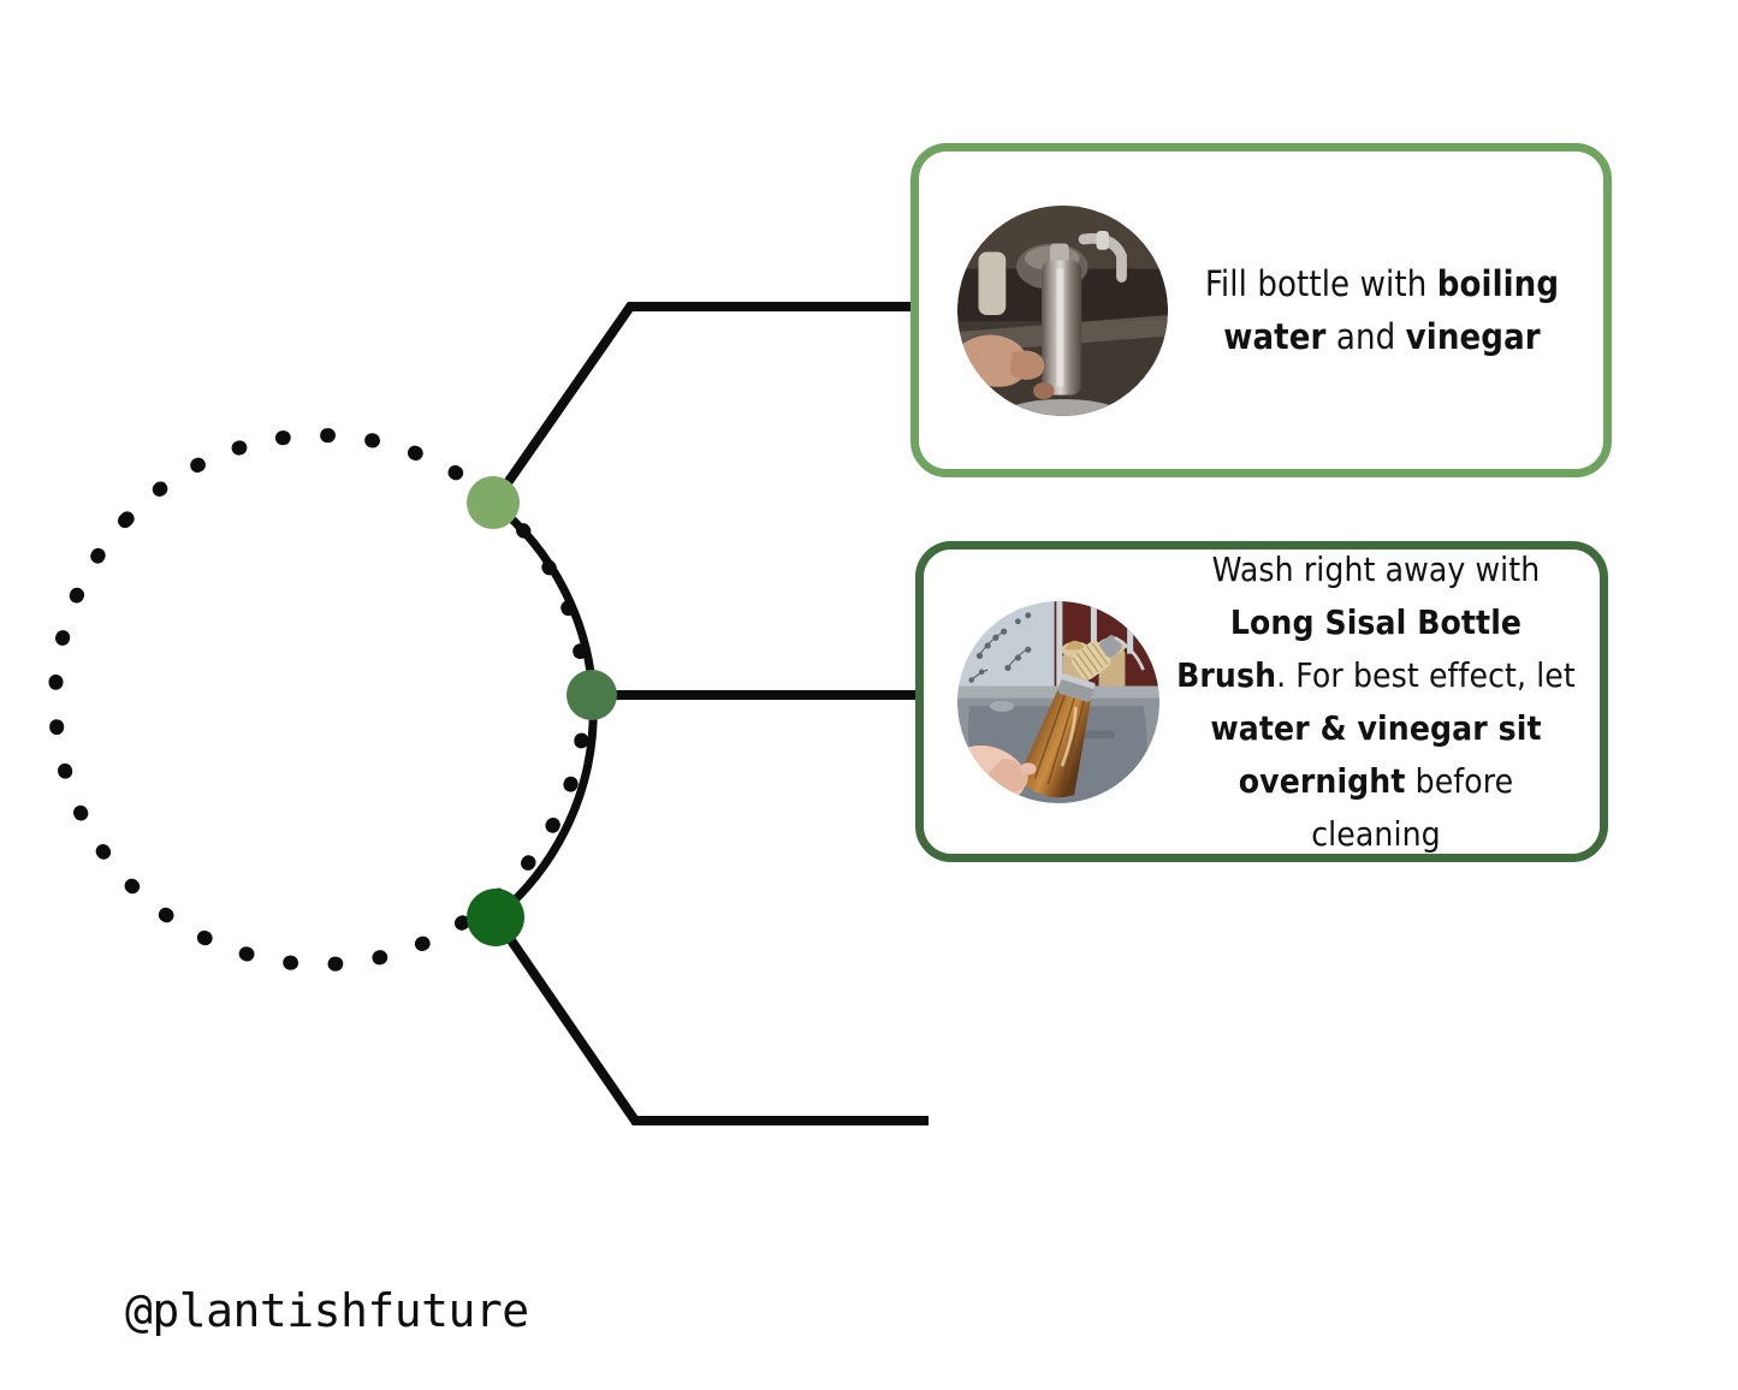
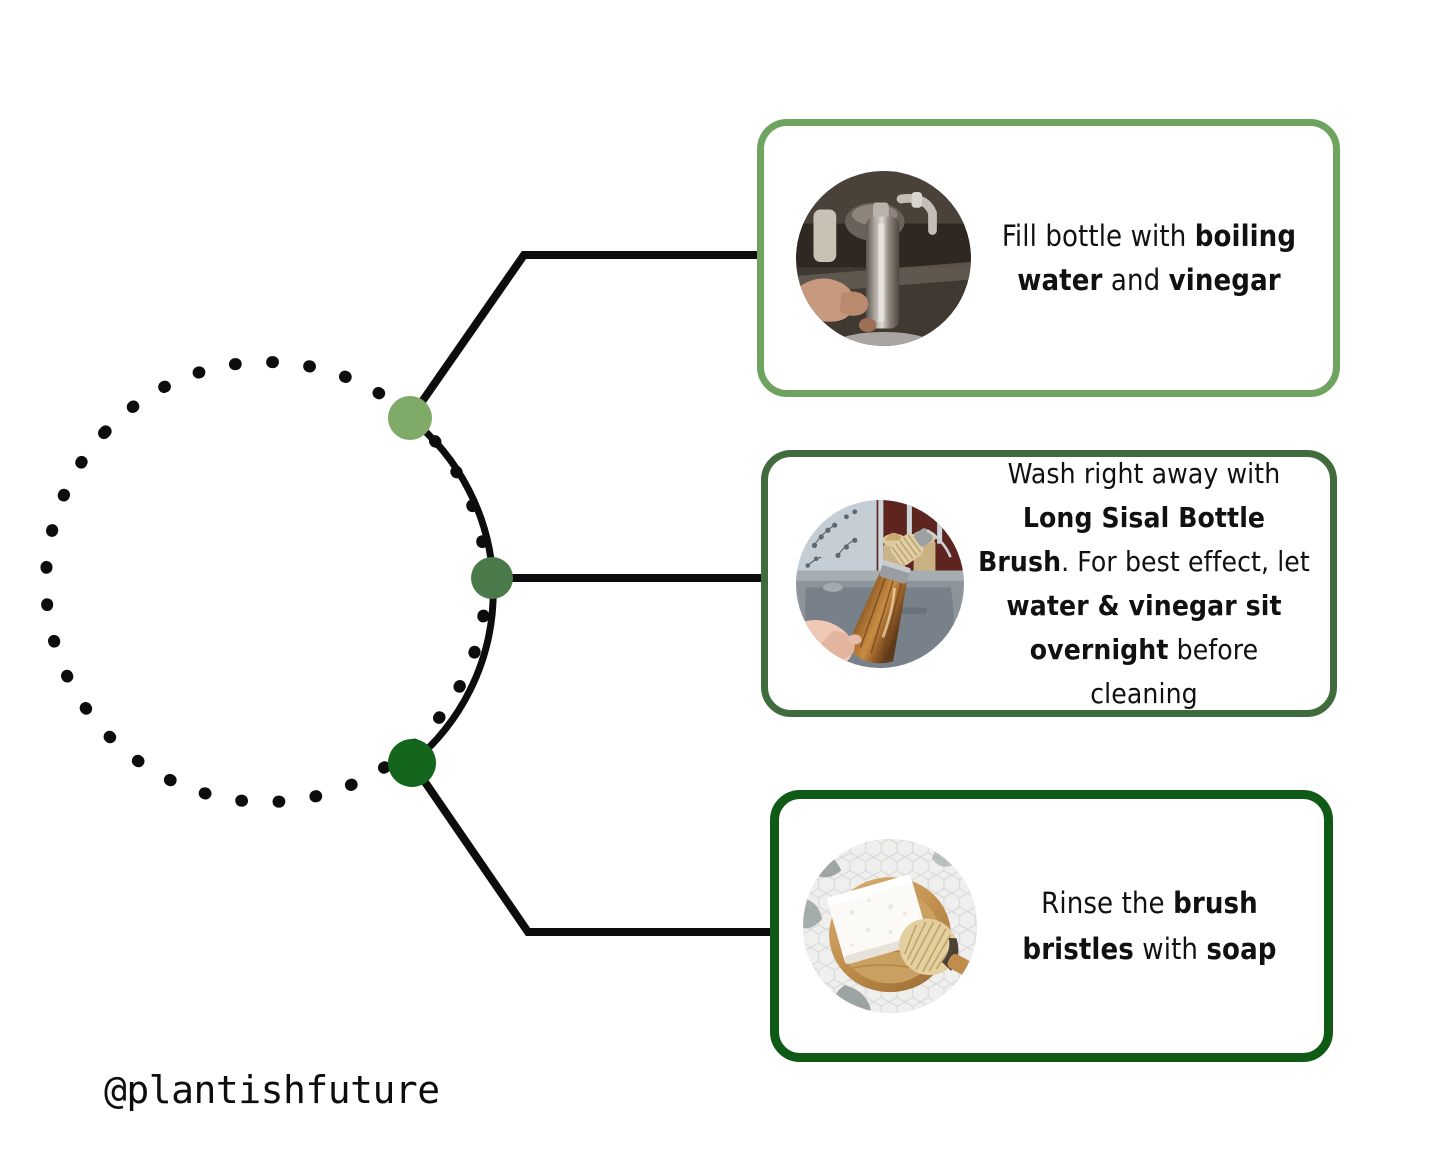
  Fill bottle with boiling water and vinegar
  Wash right away with Long Sisal Bottle Brush. For best effect, let water & vinegar sit overnight before cleaning
+ Rinse the brush bristles with soap
  @plantishfuture
